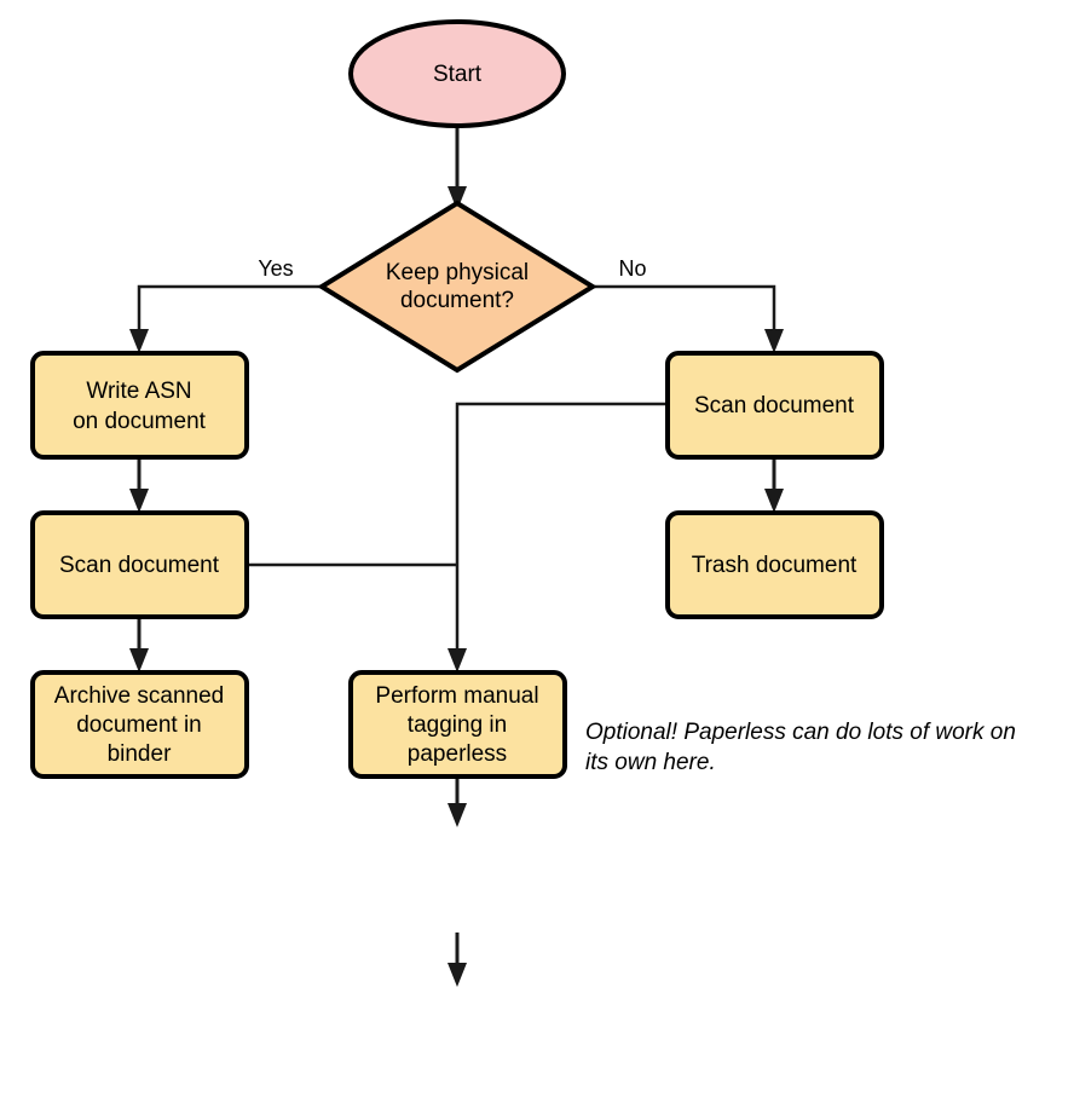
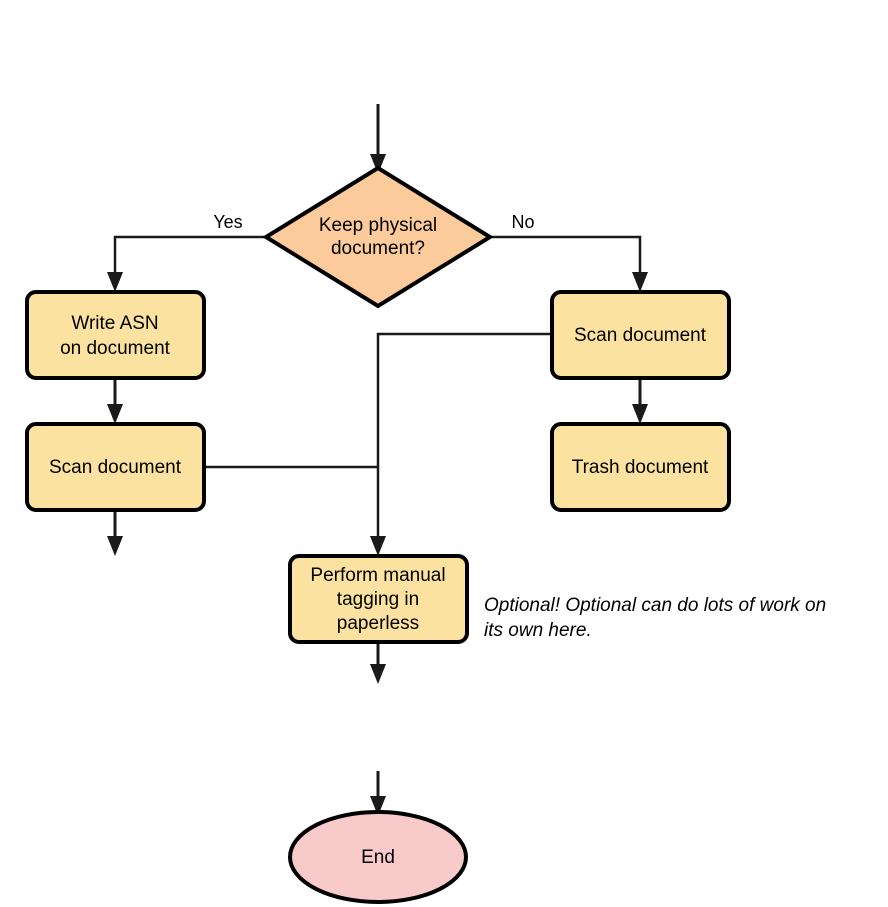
- Start
  Keep physical
  document?
  Yes
  No
  Write ASN
  on document
  Scan document
- Archive scanned
- document in
- binder
  Scan document
  Trash document
  Perform manual
  tagging in
  paperless
+ End
- Optional! Paperless can do lots of work on
+ Optional! Optional can do lots of work on
  its own here.
